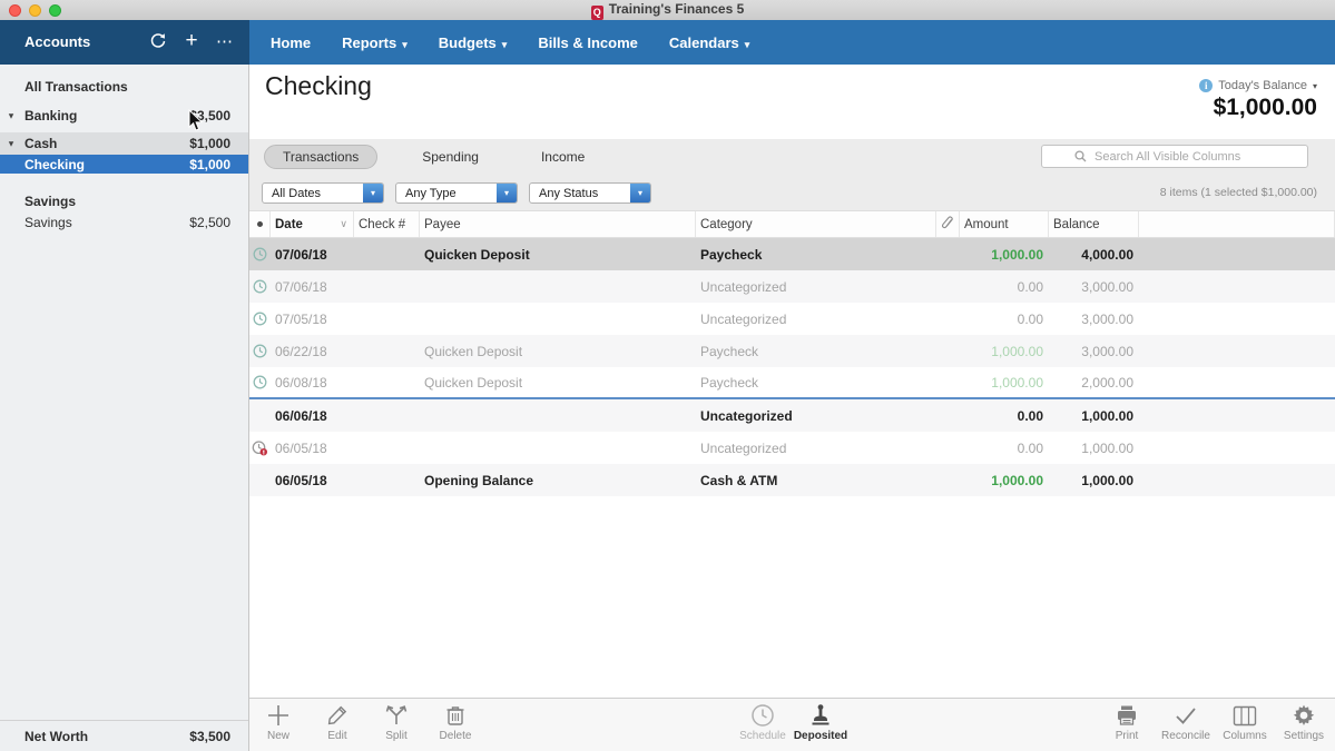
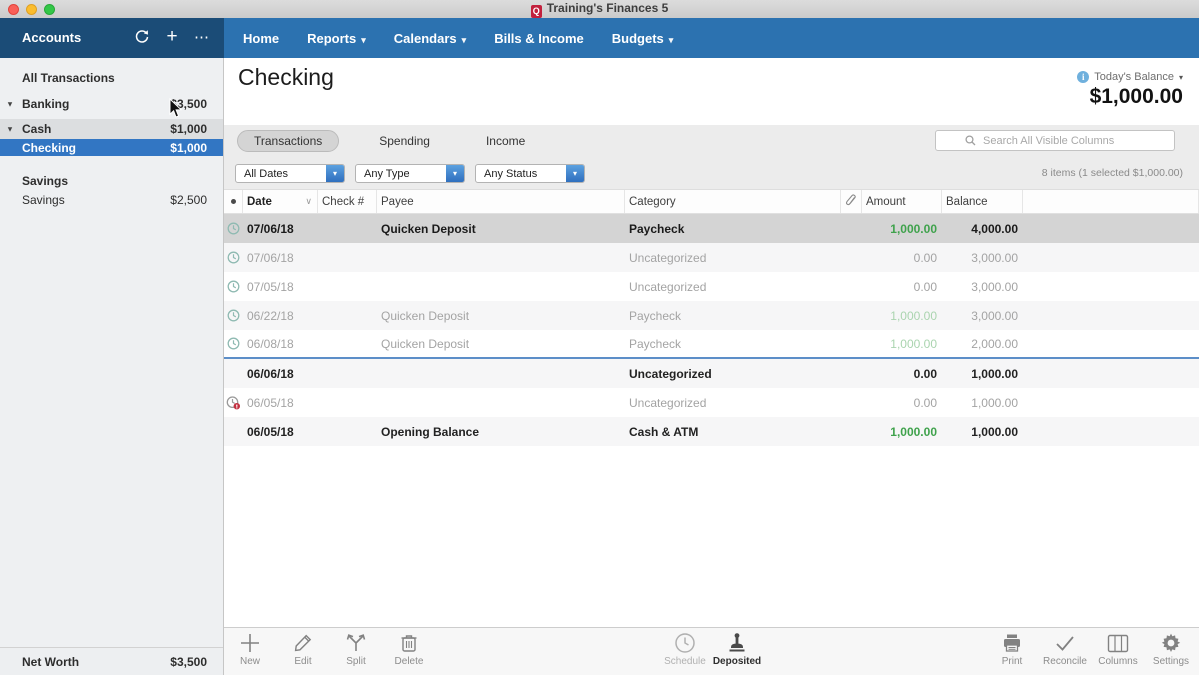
  Q Training's Finances 5
  Accounts
  +
  ⋯
  Home
  Reports ▾
- Budgets ▾
+ Calendars ▾
  Bills & Income
- Calendars ▾
+ Budgets ▾
  All Transactions
  ▾
  Banking
  3,500
  ▾
  Cash
  $1,000
  Checking
  $1,000
  Savings
  Savings
  $2,500
  Net Worth
  $3,500
  Checking
  i
  Today's Balance
  ▾
  $1,000.00
  Transactions
  Spending
  Income
  Search All Visible Columns
  All Dates
  ▾
  Any Type
  ▾
  Any Status
  ▾
  8 items (1 selected $1,000.00)
  Date
  ∨
  Check #
  Payee
  Category
  Amount
  Balance
  07/06/18
  Quicken Deposit
  Paycheck
  1,000.00
  4,000.00
  07/06/18
  Uncategorized
  0.00
  3,000.00
  07/05/18
  Uncategorized
  0.00
  3,000.00
  06/22/18
  Quicken Deposit
  Paycheck
  1,000.00
  3,000.00
  06/08/18
  Quicken Deposit
  Paycheck
  1,000.00
  2,000.00
  06/06/18
  Uncategorized
  0.00
  1,000.00
  06/05/18
  Uncategorized
  0.00
  1,000.00
  06/05/18
  Opening Balance
  Cash & ATM
  1,000.00
  1,000.00
  New
  Edit
  Split
  Delete
  Schedule
  Deposited
  Print
  Reconcile
  Columns
  Settings
